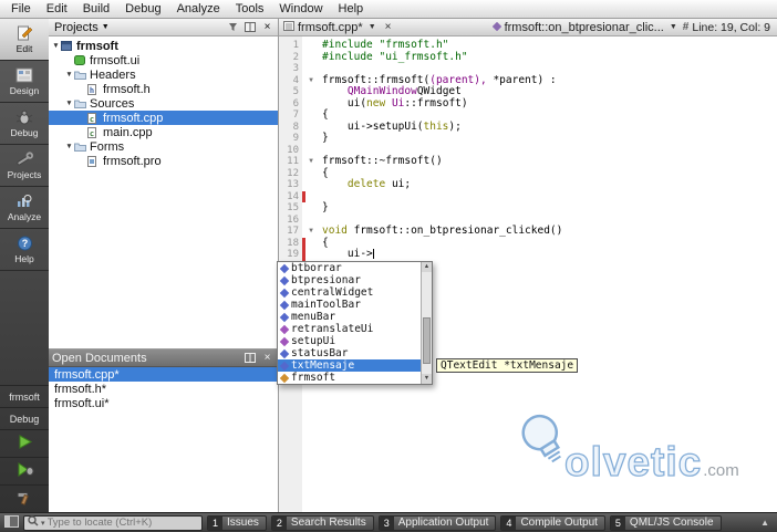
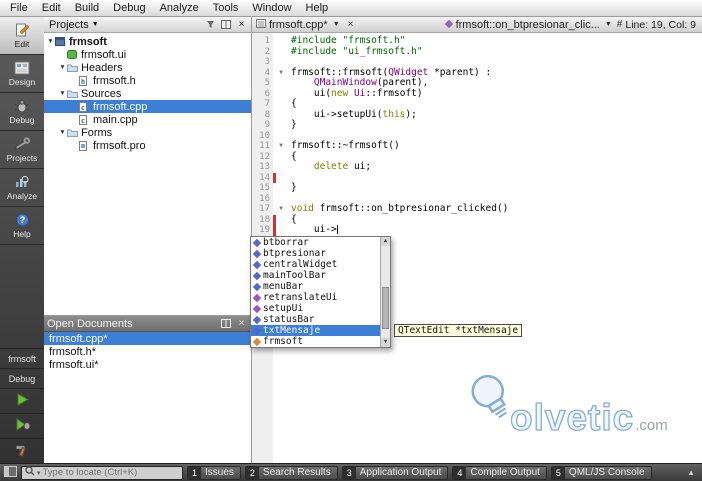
  File
  Edit
  Build
  Debug
  Analyze
  Tools
  Window
  Help
  Edit
  Design
  Debug
  Projects
  Analyze
  ?
  Help
  frmsoft
  Debug
  Projects
  ×
  frmsoft
  frmsoft.ui
  Headers
  h
  frmsoft.h
  Sources
  c
  frmsoft.cpp
  c
  main.cpp
  Forms
  frmsoft.pro
  Open Documents
  ×
  frmsoft.cpp*
  frmsoft.h*
  frmsoft.ui*
  frmsoft.cpp*
  ×
  frmsoft::on_btpresionar_clic...
  #
  Line: 19, Col: 9
  1
  #include "frmsoft.h"
  2
  #include "ui_frmsoft.h"
  3
  4
- frmsoft::frmsoft((parent), *parent) :
+ frmsoft::frmsoft(QWidget *parent) :
  5
- QMainWindowQWidget
+ QMainWindow(parent),
  6
  ui(new Ui::frmsoft)
  7
  {
  8
  ui->setupUi(this);
  9
  }
  10
  11
  frmsoft::~frmsoft()
  12
  {
  13
  delete ui;
  14
  15
  }
  16
  17
  void frmsoft::on_btpresionar_clicked()
  18
  {
  19
  ui->
  btborrar
  btpresionar
  centralWidget
  mainToolBar
  menuBar
  retranslateUi
  setupUi
  statusBar
  txtMensaje
  frmsoft
  QTextEdit *txtMensaje
  olvetic
  .com
  Type to locate (Ctrl+K)
  1
  Issues
  2
  Search Results
  3
  Application Output
  4
  Compile Output
  5
  QML/JS Console
  ▲
